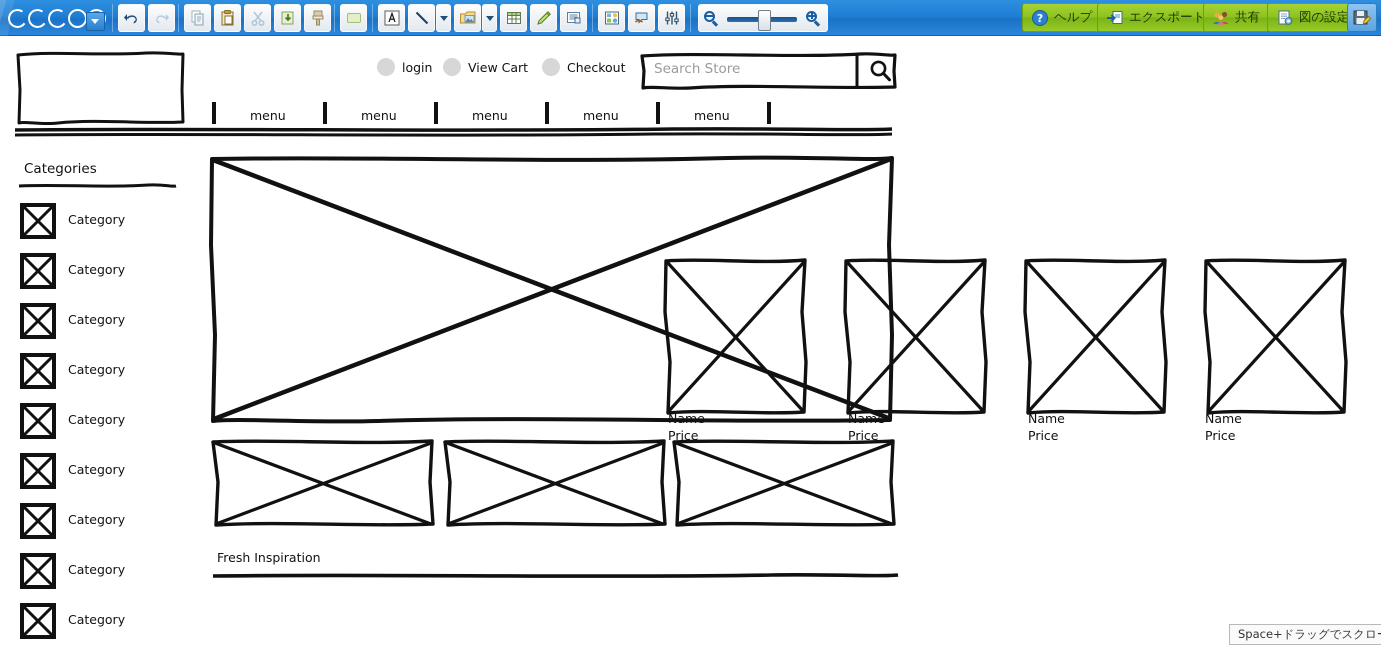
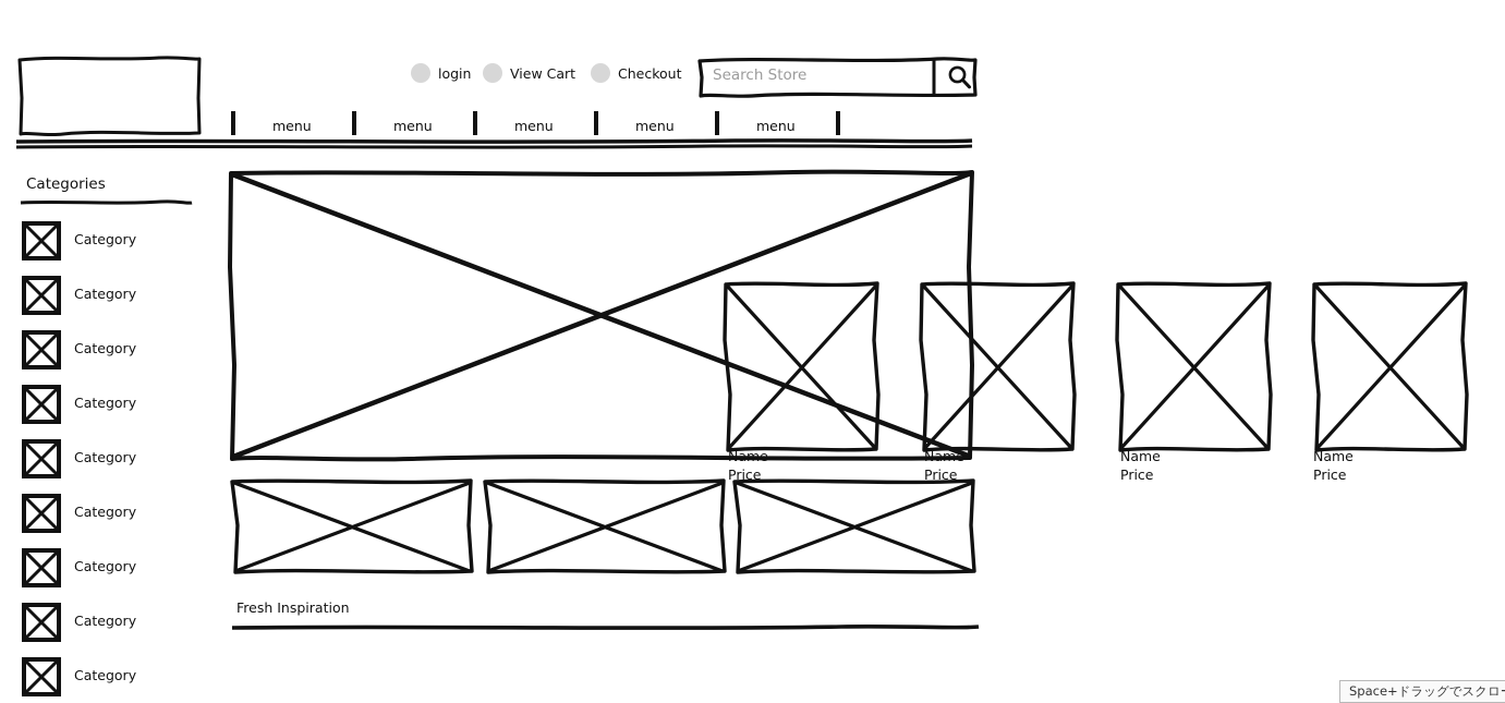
- ?
- ヘルプ
- エクスポート
- 共有
- 図の設定
  login
  View Cart
  Checkout
  Search Store
  menu
  menu
  menu
  menu
  menu
  Categories
  Category
  Category
  Category
  Category
  Category
  Category
  Category
  Category
  Category
  Name
  Price
  Name
  Price
  Name
  Price
  Name
  Price
  Fresh Inspiration
  Space+ドラッグでスクロ
